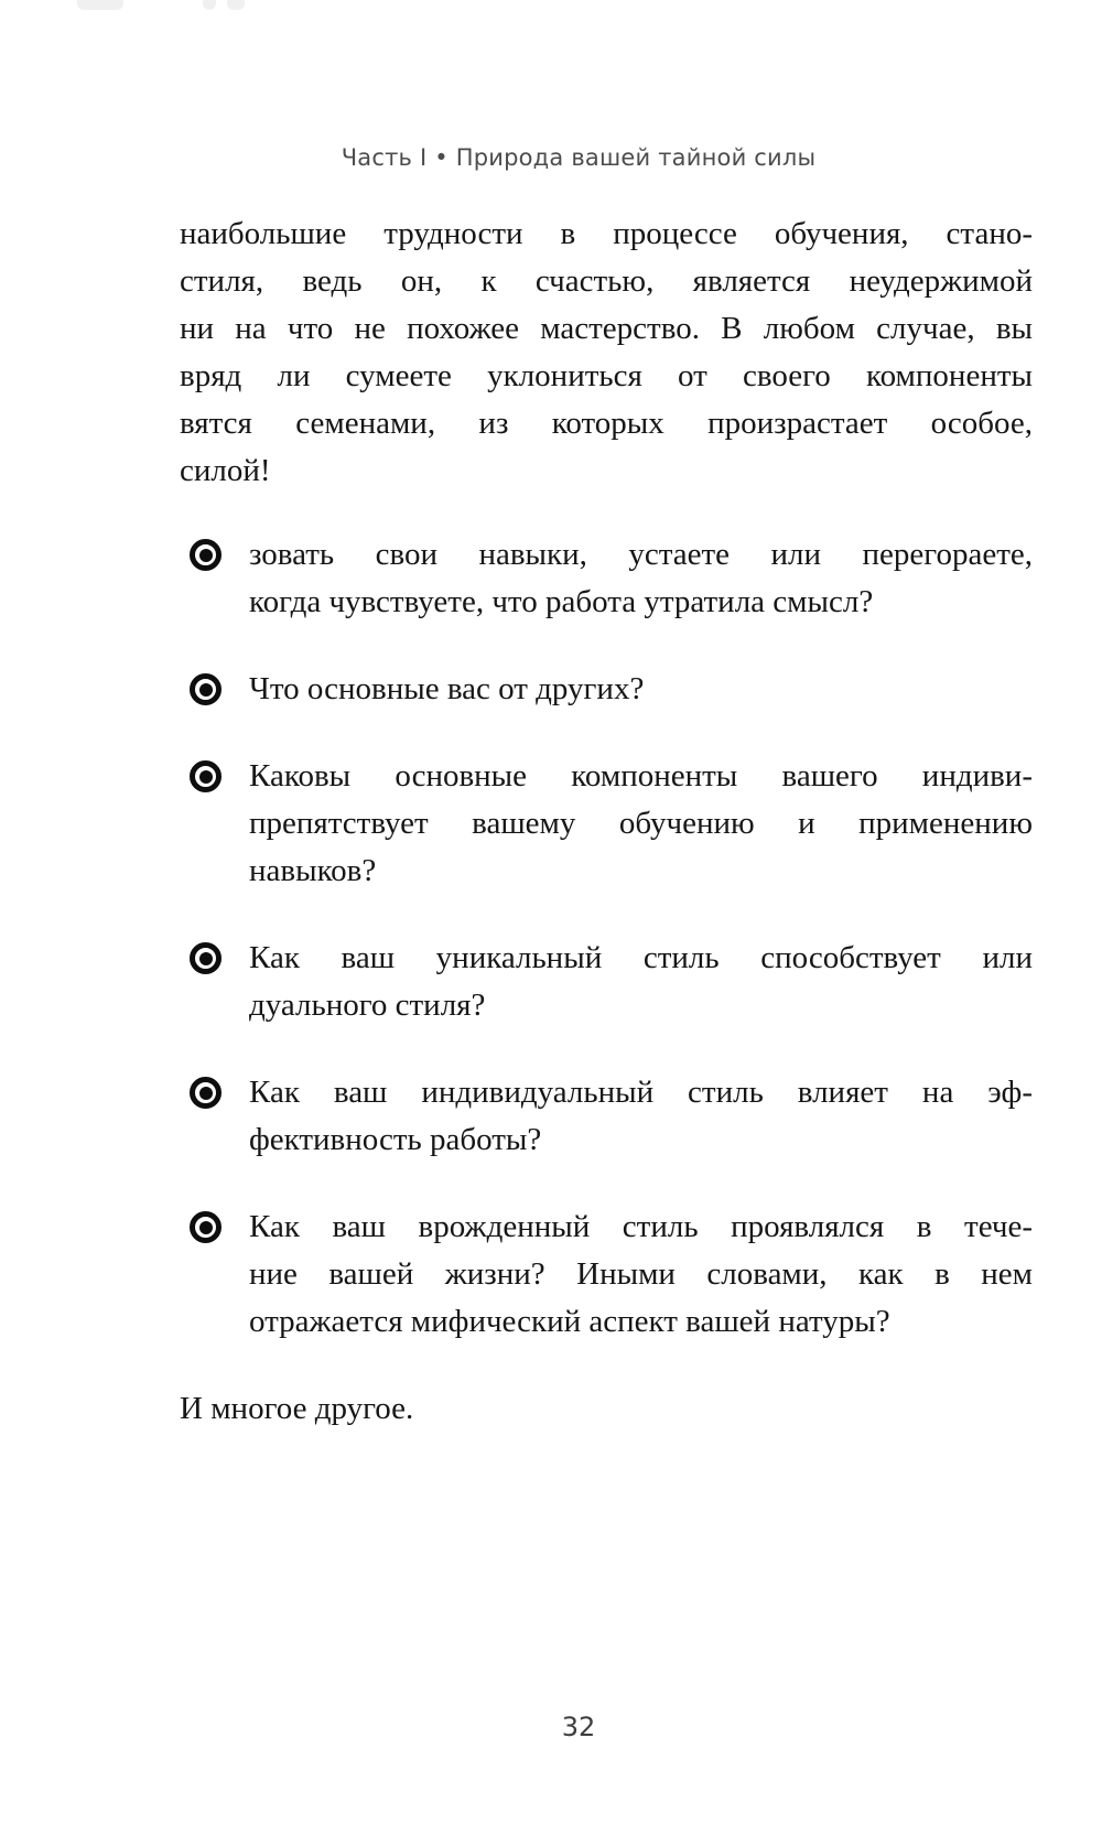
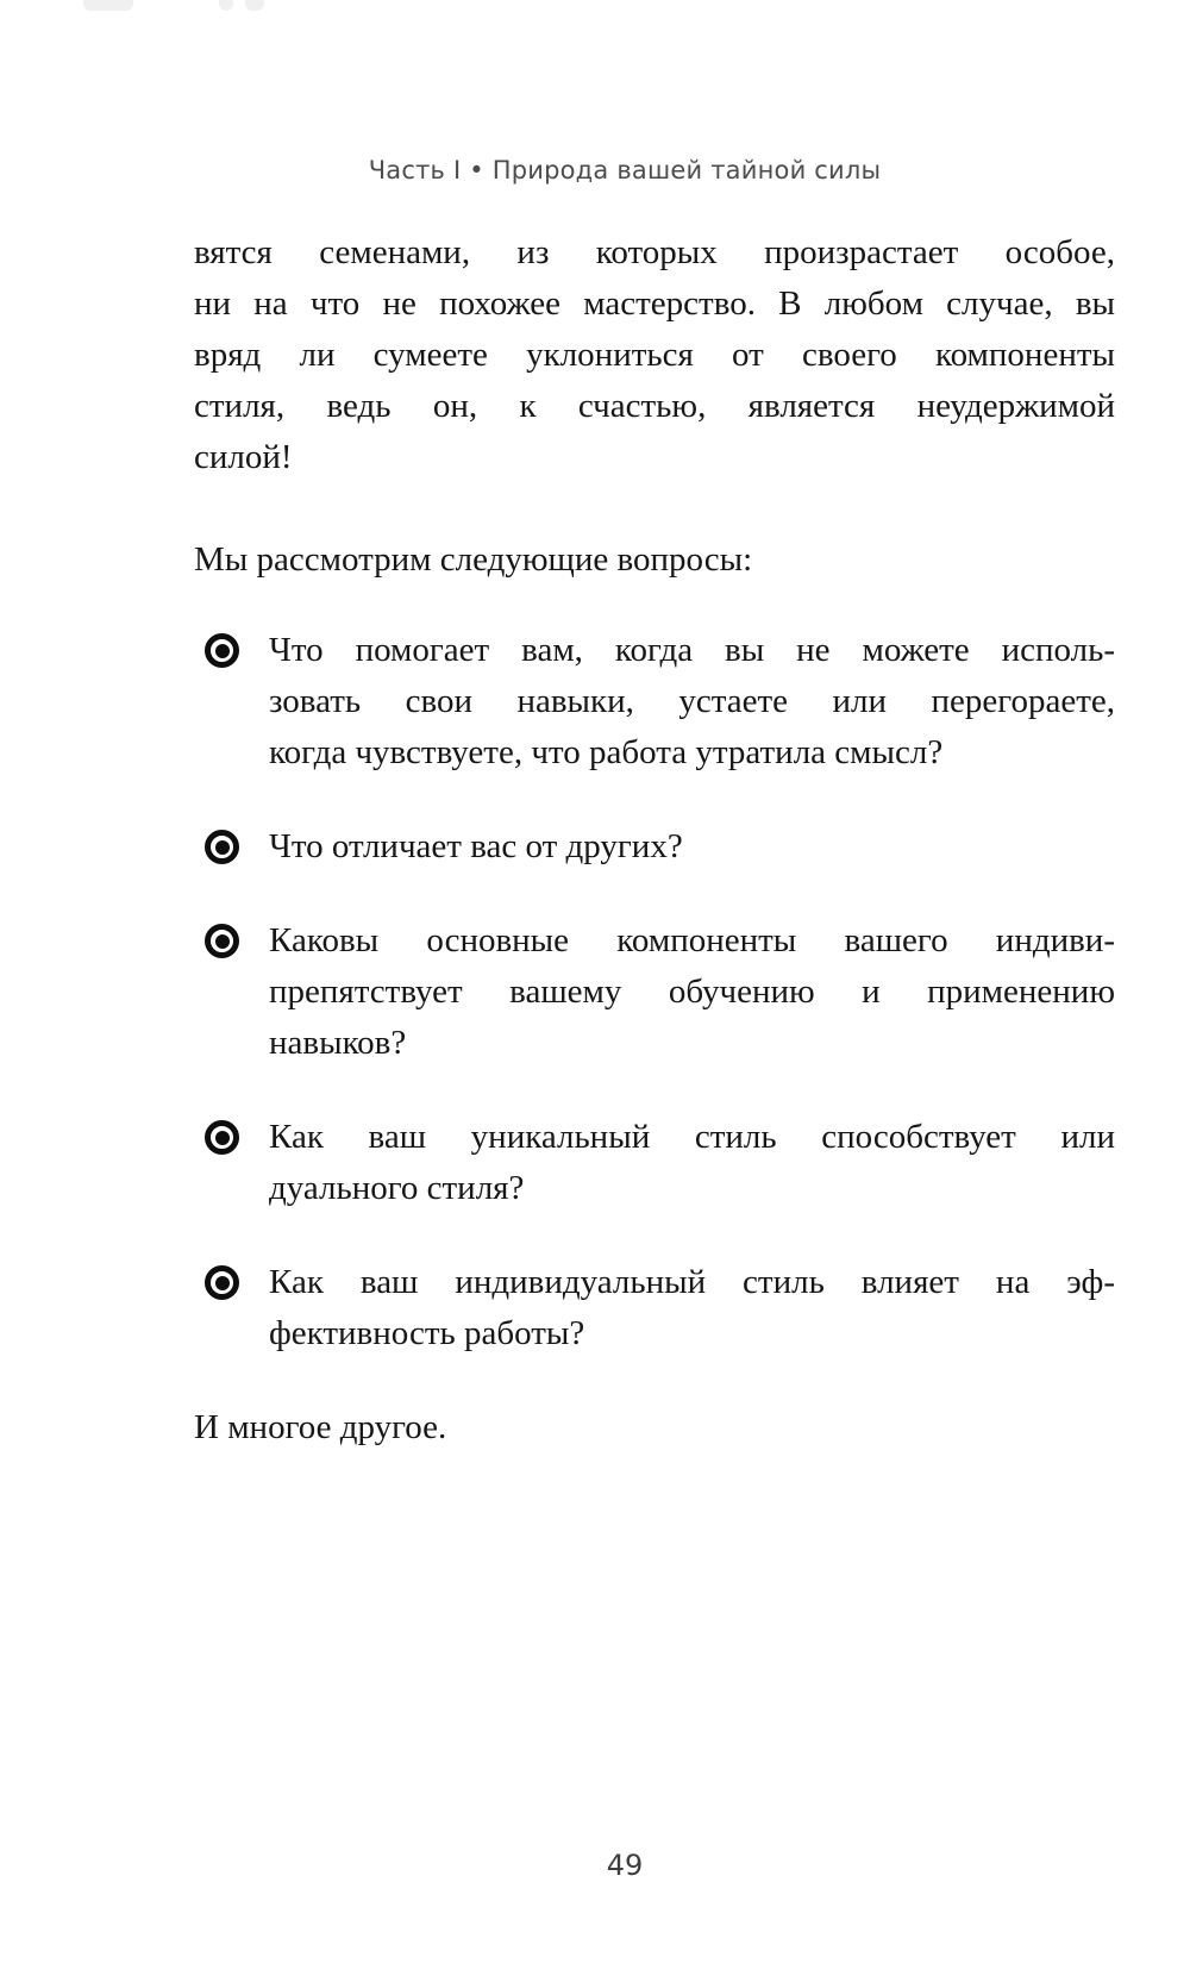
  Часть I • Природа вашей тайной силы
- наибольшие трудности в процессе обучения, стано-
- стиля, ведь он, к счастью, является неудержимой
+ вятся семенами, из которых произрастает особое,
  ни на что не похожее мастерство. В любом случае, вы
  вряд ли сумеете уклониться от своего компоненты
- вятся семенами, из которых произрастает особое,
+ стиля, ведь он, к счастью, является неудержимой
  силой!
+ Мы рассмотрим следующие вопросы:
+ Что помогает вам, когда вы не можете исполь-
  зовать свои навыки, устаете или перегораете,
  когда чувствуете, что работа утратила смысл?
- Что основные вас от других?
+ Что отличает вас от других?
  Каковы основные компоненты вашего индиви-
  препятствует вашему обучению и применению
  навыков?
  Как ваш уникальный стиль способствует или
  дуального стиля?
  Как ваш индивидуальный стиль влияет на эф-
  фективность работы?
- Как ваш врожденный стиль проявлялся в тече-
- ние вашей жизни? Иными словами, как в нем
- отражается мифический аспект вашей натуры?
  И многое другое.
- 32
+ 49
